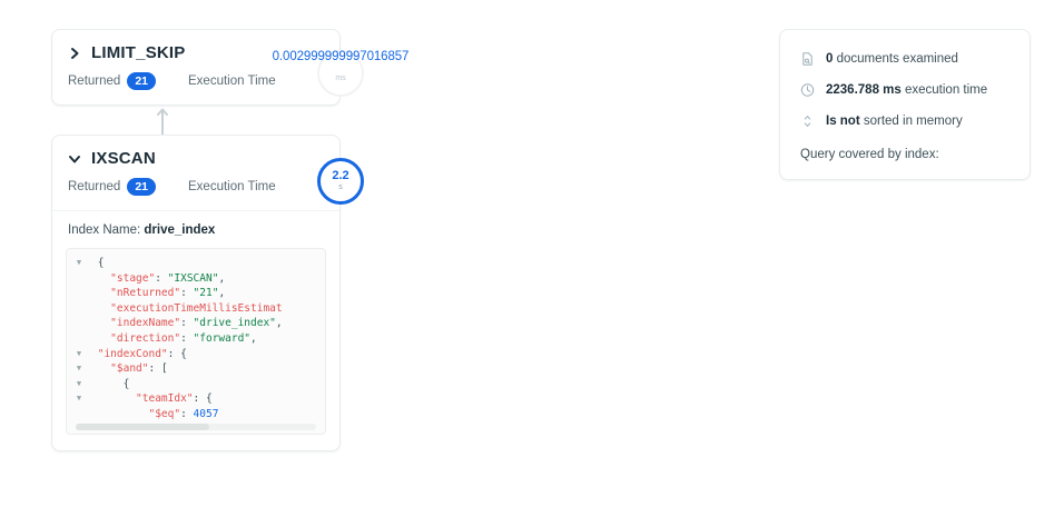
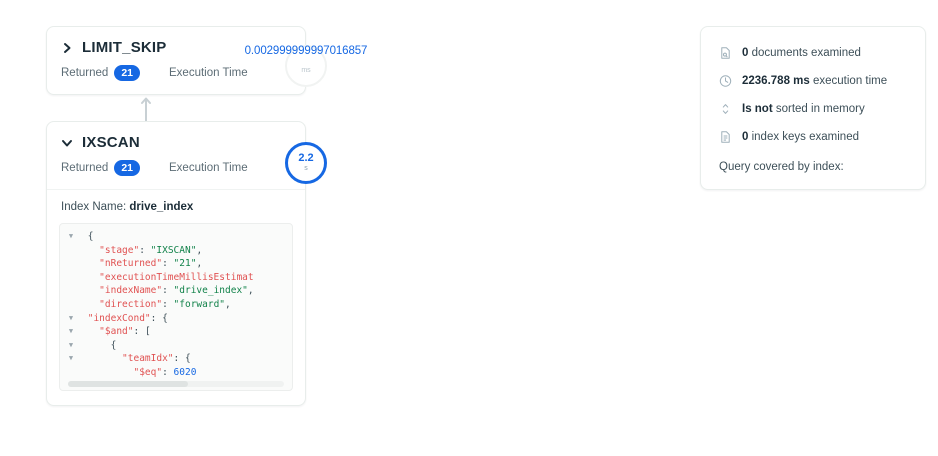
  LIMIT_SKIP
  Returned
  21
  Execution Time
  0.002999999997016857
  IXSCAN
  Returned
  21
  Execution Time
  2.2
  Index Name: drive_index
  ▼
  {
  "stage": "IXSCAN",
  "nReturned": "21",
  "executionTimeMillisEstimat
  "indexName": "drive_index",
  "direction": "forward",
  ▼
  "indexCond": {
  ▼
  "$and": [
  ▼
  {
  ▼
  "teamIdx": {
- "$eq": 4057
+ "$eq": 6020
  0 documents examined
  2236.788 ms execution time
  Is not sorted in memory
+ 0 index keys examined
  Query covered by index:
